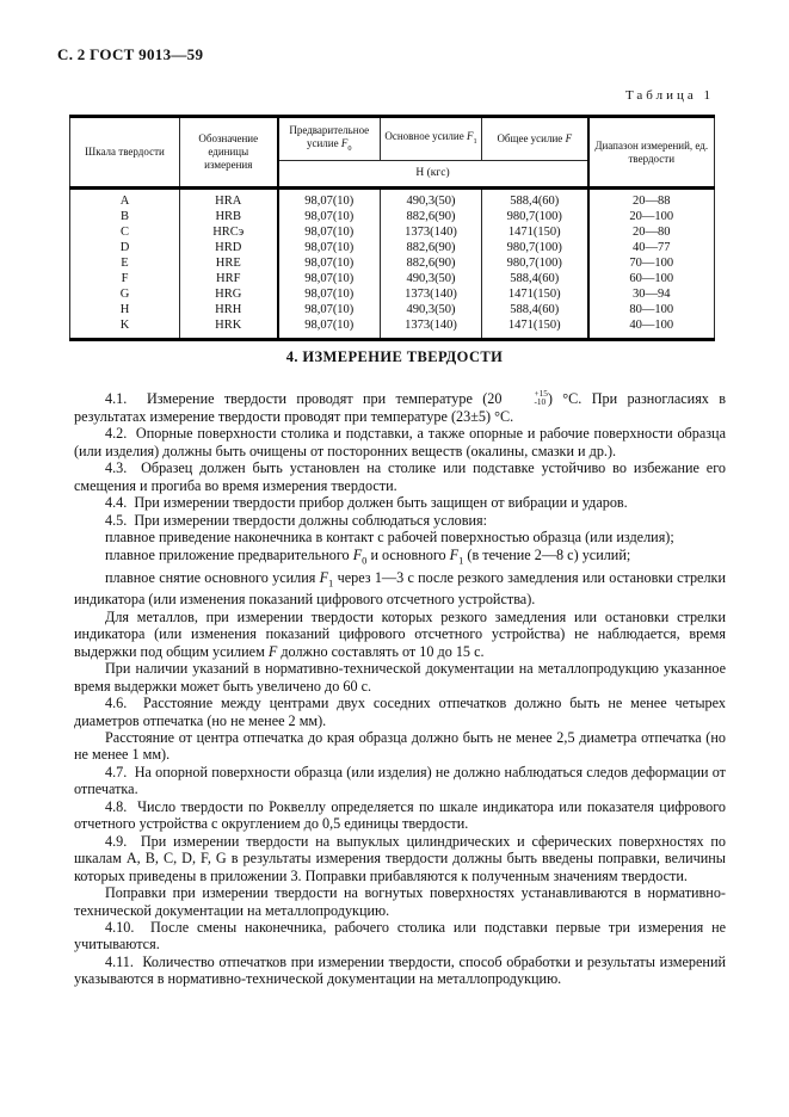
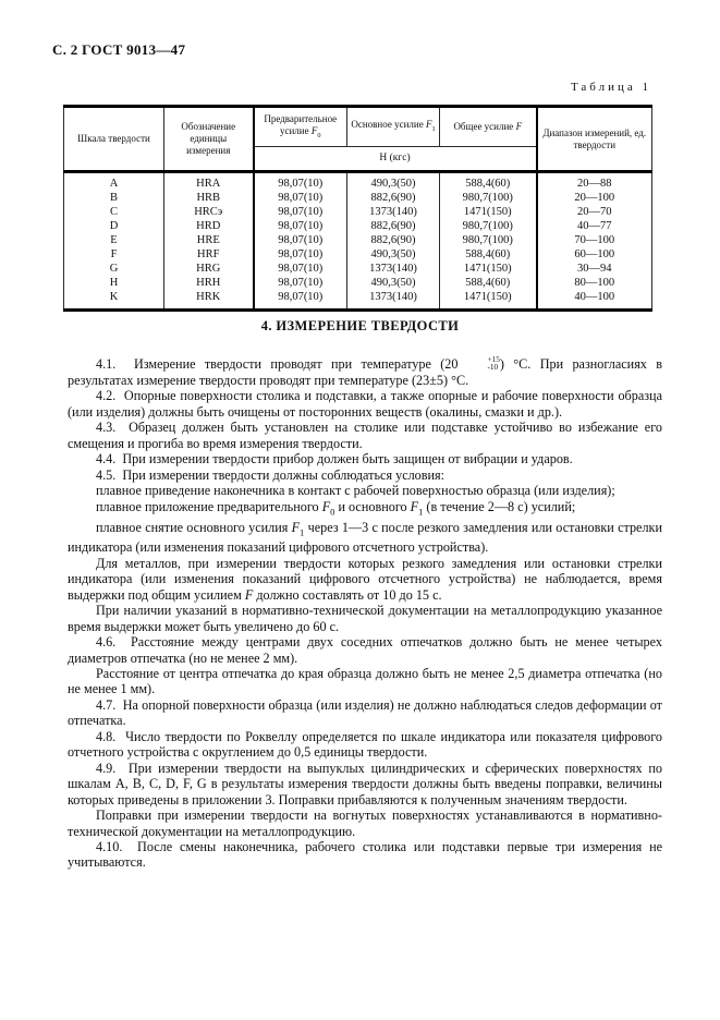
- С. 2 ГОСТ 9013—59
+ С. 2 ГОСТ 9013—47
  Таблица 1
  Шкала твердости	Обозначение единицы измерения	Предварительное усилие F	Основное усилие F	Общее усилие F	Диапазон измерений, ед. твердости
  Н (кгс)
  A	HRA	98,07(10)	490,3(50)	588,4(60)	20—88
  B	HRB	98,07(10)	882,6(90)	980,7(100)	20—100
- C	HRCэ	98,07(10)	1373(140)	1471(150)	20—80
+ C	HRCэ	98,07(10)	1373(140)	1471(150)	20—70
  D	HRD	98,07(10)	882,6(90)	980,7(100)	40—77
  E	HRE	98,07(10)	882,6(90)	980,7(100)	70—100
  F	HRF	98,07(10)	490,3(50)	588,4(60)	60—100
  G	HRG	98,07(10)	1373(140)	1471(150)	30—94
  H	HRH	98,07(10)	490,3(50)	588,4(60)	80—100
  K	HRK	98,07(10)	1373(140)	1471(150)	40—100
  4. ИЗМЕРЕНИЕ ТВЕРДОСТИ
  4.1. Измерение твердости проводят при температуре (20
  +15
  -10
  ) °С. При разногласиях в результатах измерение твердости проводят при температуре (23±5) °С.
  4.2. Опорные поверхности столика и подставки, а также опорные и рабочие поверхности образца (или изделия) должны быть очищены от посторонних веществ (окалины, смазки и др.).
  4.3. Образец должен быть установлен на столике или подставке устойчиво во избежание его смещения и прогиба во время измерения твердости.
  4.4. При измерении твердости прибор должен быть защищен от вибрации и ударов.
  4.5. При измерении твердости должны соблюдаться условия:
  плавное приведение наконечника в контакт с рабочей поверхностью образца (или изделия);
  плавное приложение предварительного F0 и основного F1 (в течение 2—8 с) усилий;
  плавное снятие основного усилия F1 через 1—3 с после резкого замедления или остановки стрелки индикатора (или изменения показаний цифрового отсчетного устройства).
  Для металлов, при измерении твердости которых резкого замедления или остановки стрелки индикатора (или изменения показаний цифрового отсчетного устройства) не наблюдается, время выдержки под общим усилием F должно составлять от 10 до 15 с.
  При наличии указаний в нормативно-технической документации на металлопродукцию указанное время выдержки может быть увеличено до 60 с.
  4.6. Расстояние между центрами двух соседних отпечатков должно быть не менее четырех диаметров отпечатка (но не менее 2 мм).
  Расстояние от центра отпечатка до края образца должно быть не менее 2,5 диаметра отпечатка (но не менее 1 мм).
  4.7. На опорной поверхности образца (или изделия) не должно наблюдаться следов деформации от отпечатка.
  4.8. Число твердости по Роквеллу определяется по шкале индикатора или показателя цифрового отчетного устройства с округлением до 0,5 единицы твердости.
  4.9. При измерении твердости на выпуклых цилиндрических и сферических поверхностях по шкалам A, B, C, D, F, G в результаты измерения твердости должны быть введены поправки, величины которых приведены в приложении 3. Поправки прибавляются к полученным значениям твердости.
  Поправки при измерении твердости на вогнутых поверхностях устанавливаются в нормативно-технической документации на металлопродукцию.
  4.10. После смены наконечника, рабочего столика или подставки первые три измерения не учитываются.
- 4.11. Количество отпечатков при измерении твердости, способ обработки и результаты измерений указываются в нормативно-технической документации на металлопродукцию.
